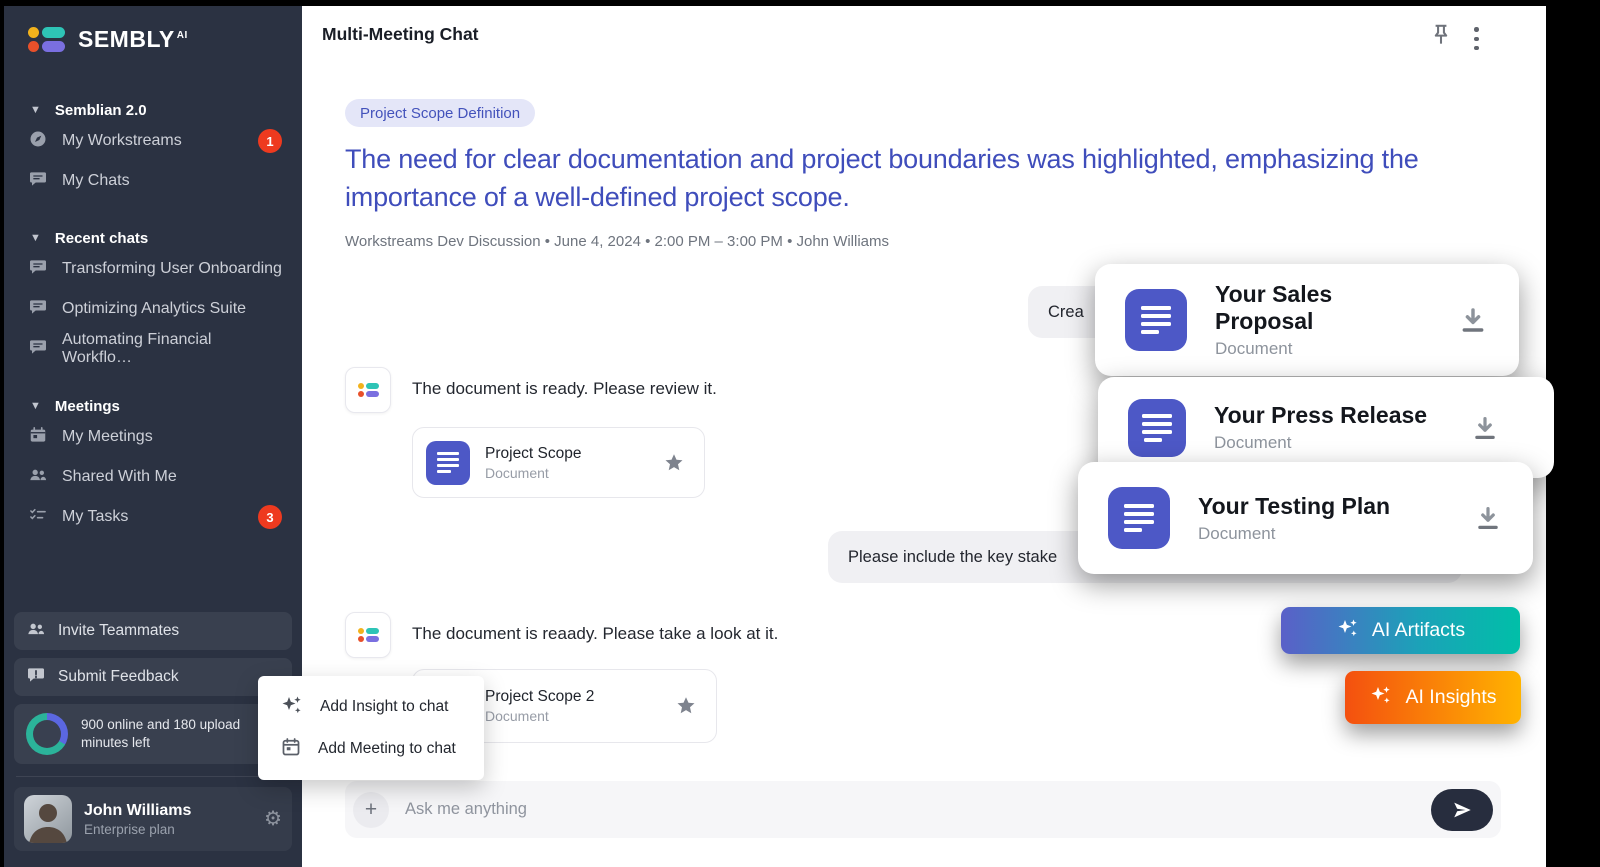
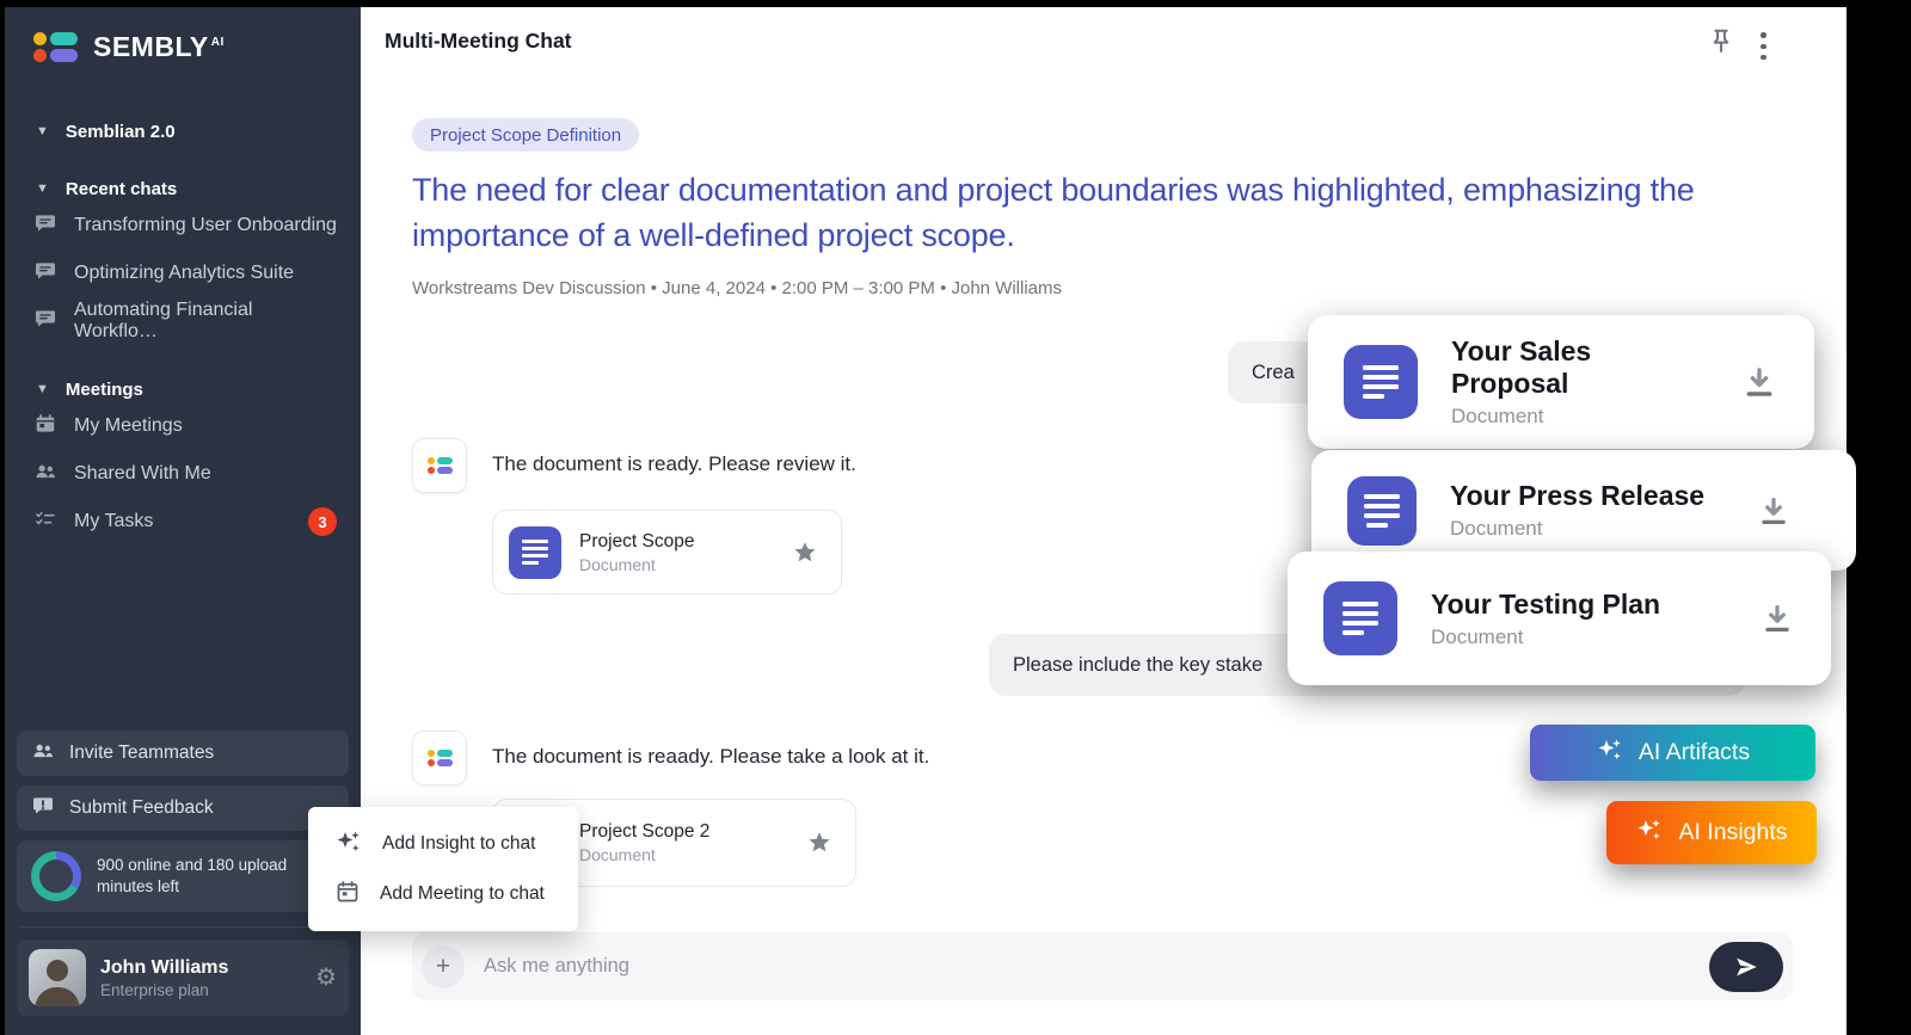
  SEMBLY AI
  ▼
  Semblian 2.0
- My Workstreams
- 1
- My Chats
  ▼
  Recent chats
  Transforming User Onboarding
  Optimizing Analytics Suite
  Automating Financial Workflo…
  ▼
  Meetings
  My Meetings
  Shared With Me
  My Tasks
  3
  Invite Teammates
  Submit Feedback
  900 online and 180 upload minutes left
  John Williams
  Enterprise plan
  ⚙
  Multi-Meeting Chat
  Project Scope Definition
  The need for clear documentation and project boundaries was highlighted, emphasizing the importance of a well-defined project scope.
  Workstreams Dev Discussion • June 4, 2024 • 2:00 PM – 3:00 PM • John Williams
  Crea
  The document is ready. Please review it.
  Project Scope
  Document
  Please include the key stake
  The document is reaady. Please take a look at it.
  Project Scope 2
  Document
  Your Sales Proposal
  Document
  Your Press Release
  Document
  Your Testing Plan
  Document
  AI Artifacts
  AI Insights
  Add Insight to chat
  Add Meeting to chat
  +
  Ask me anything
